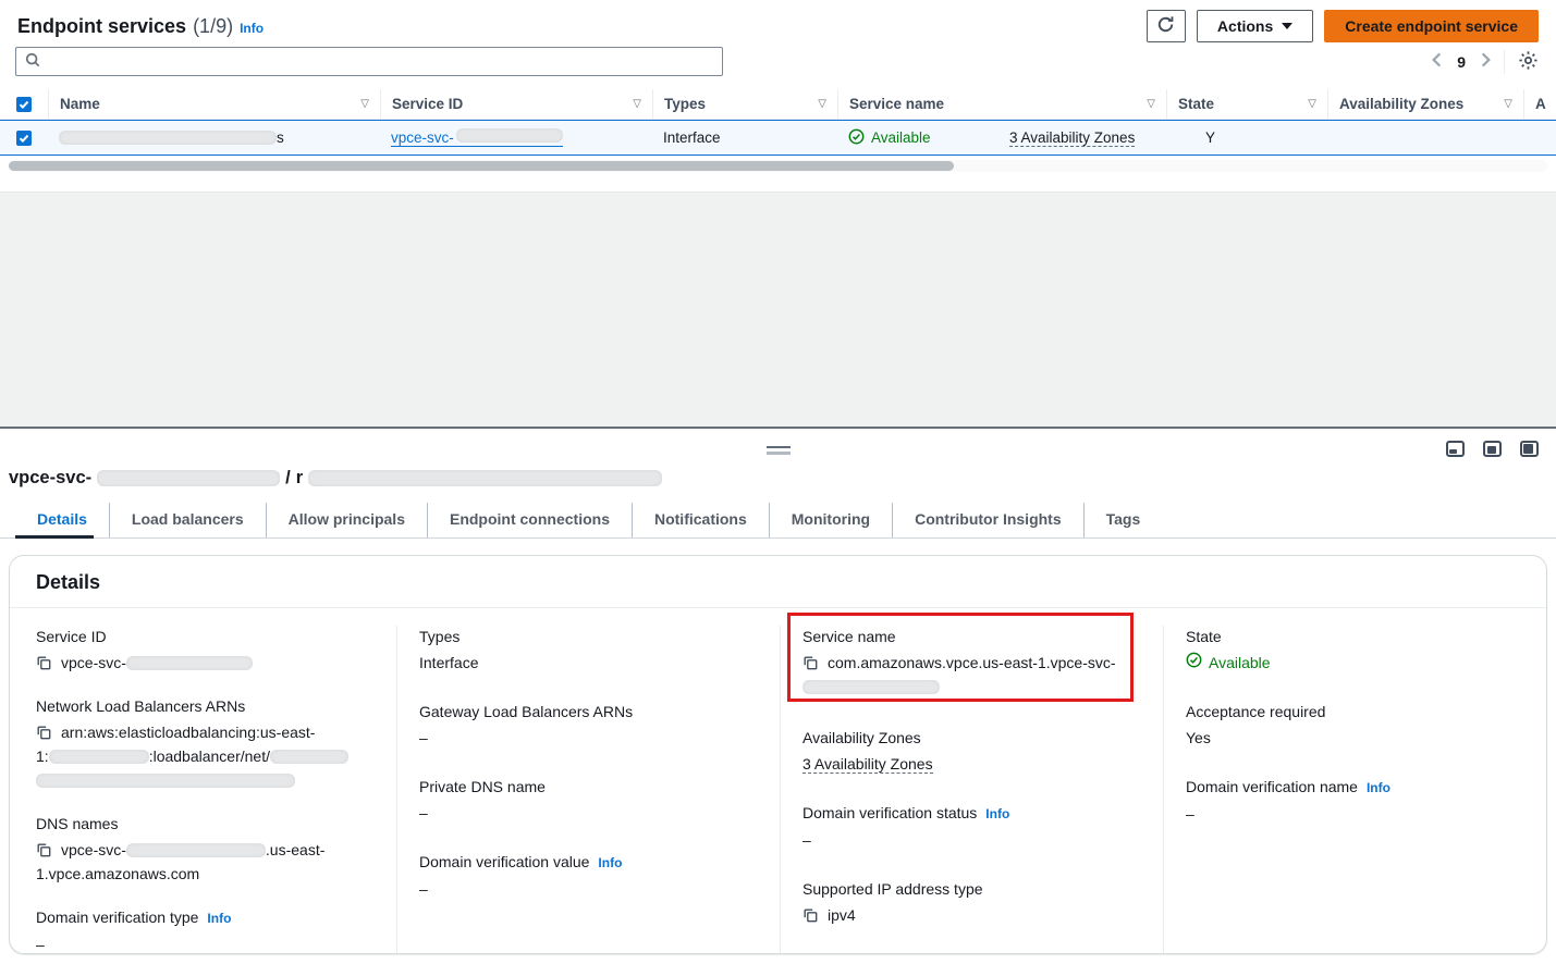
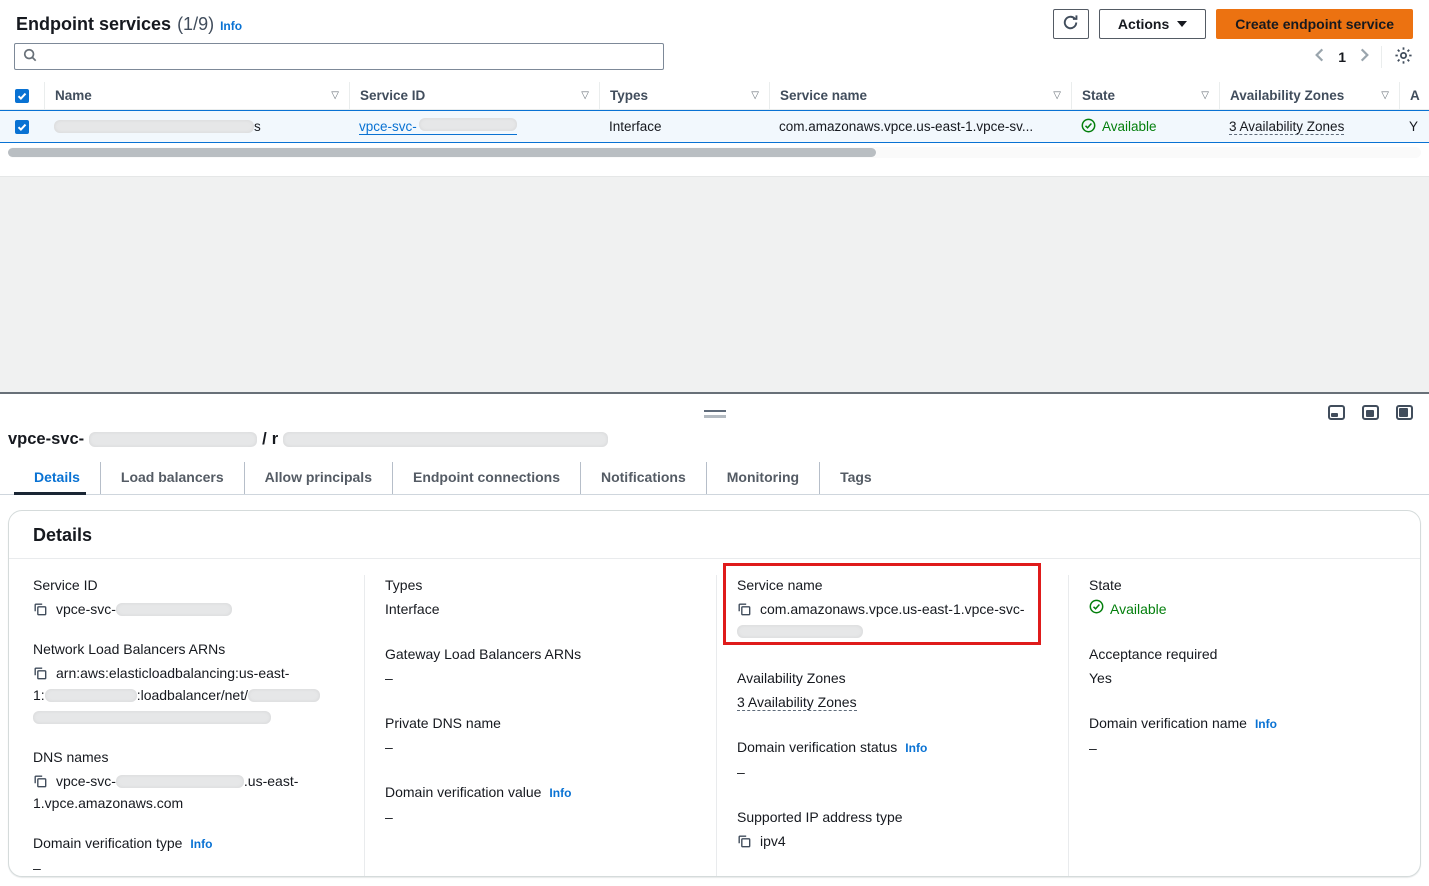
  Endpoint services
  (1/9)
  Info
  Actions
  Create endpoint service
- 9
+ 1
  Name
  ▽
  Service ID
  ▽
  Types
  ▽
  Service name
  ▽
  State
  ▽
  Availability Zones
  ▽
  A
  s
  vpce-svc-
  Interface
+ com.amazonaws.vpce.us-east-1.vpce-sv...
  Available
  3 Availability Zones
  Y
  vpce-svc-
  /
  r
  Details
  Load balancers
  Allow principals
  Endpoint connections
  Notifications
  Monitoring
- Contributor Insights
  Tags
  Details
  Service ID
  vpce-svc-
  Network Load Balancers ARNs
  arn:aws:elasticloadbalancing:us-east-
  1: :loadbalancer/net/
  DNS names
  vpce-svc- .us-east-
  1.vpce.amazonaws.com
  Domain verification type Info
  –
  Types
  Interface
  Gateway Load Balancers ARNs
  –
  Private DNS name
  –
  Domain verification value Info
  –
  Service name
  com.amazonaws.vpce.us-east-1.vpce-svc-
  Availability Zones
  3 Availability Zones
  Domain verification status Info
  –
  Supported IP address type
  ipv4
  State
  Available
  Acceptance required
  Yes
  Domain verification name Info
  –
